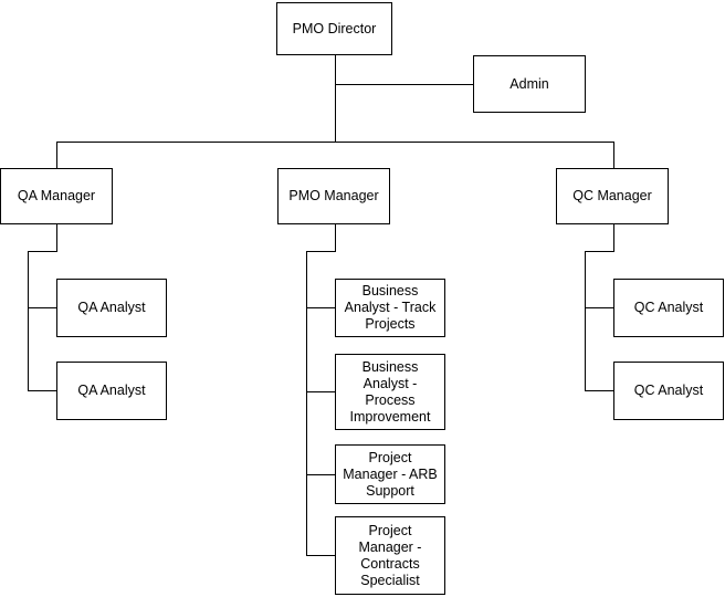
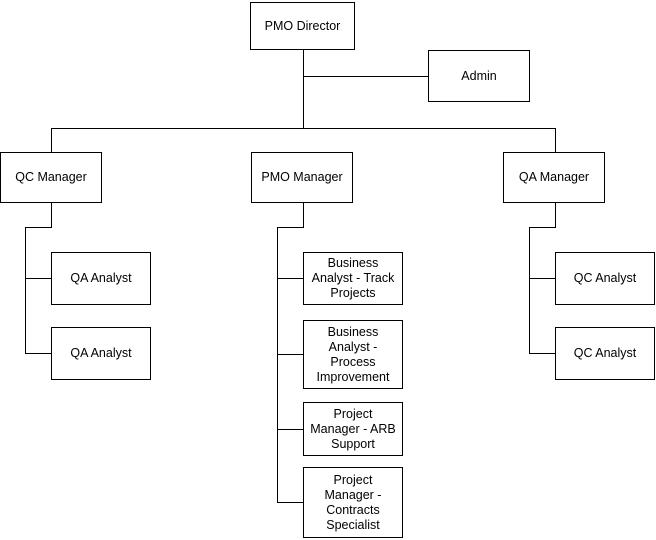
  PMO Director
  Admin
- QA Manager
+ QC Manager
  PMO Manager
- QC Manager
+ QA Manager
  QA Analyst
  QA Analyst
  Business
  Analyst - Track
  Projects
  Business
  Analyst -
  Process
  Improvement
  Project
  Manager - ARB
  Support
  Project
  Manager -
  Contracts
  Specialist
  QC Analyst
  QC Analyst
